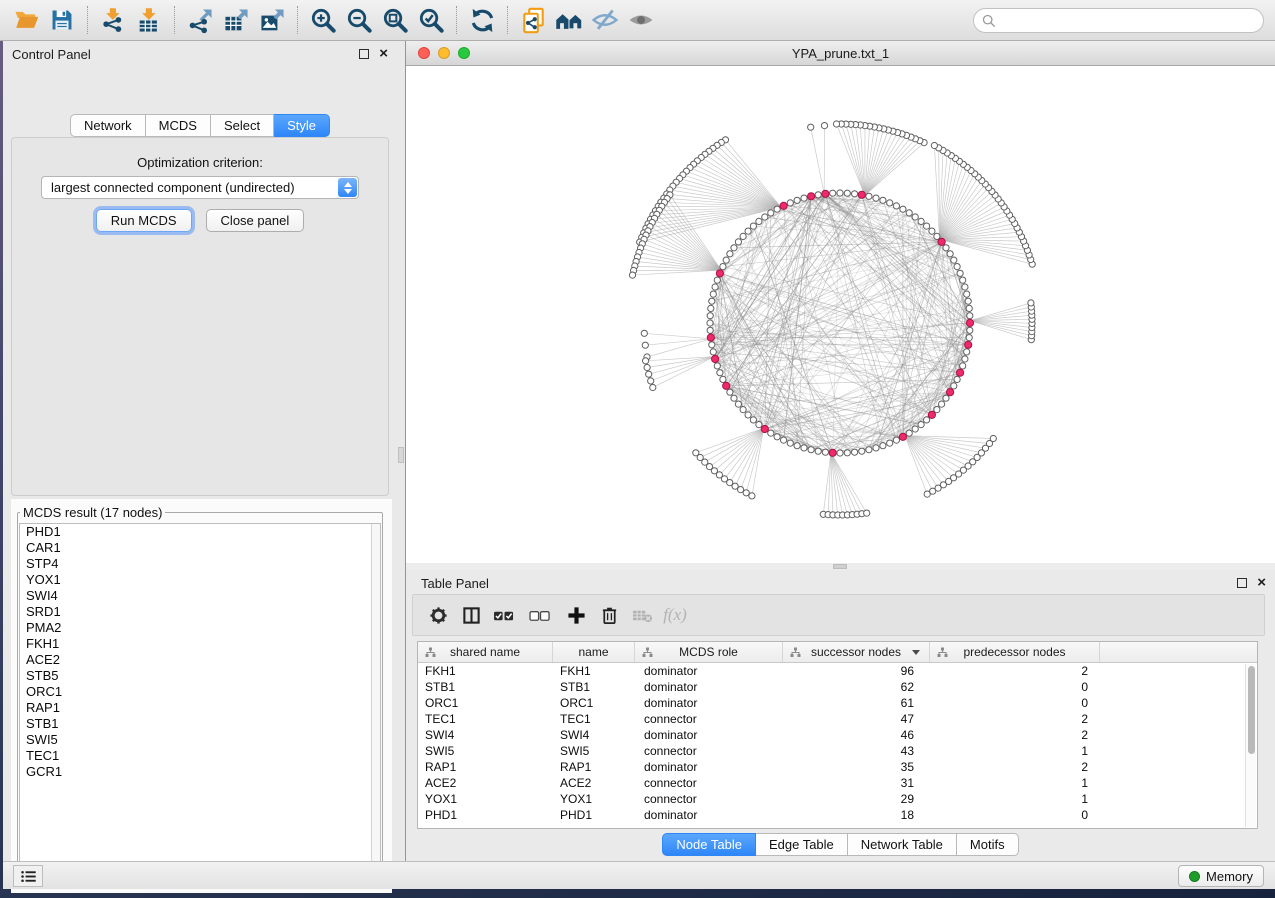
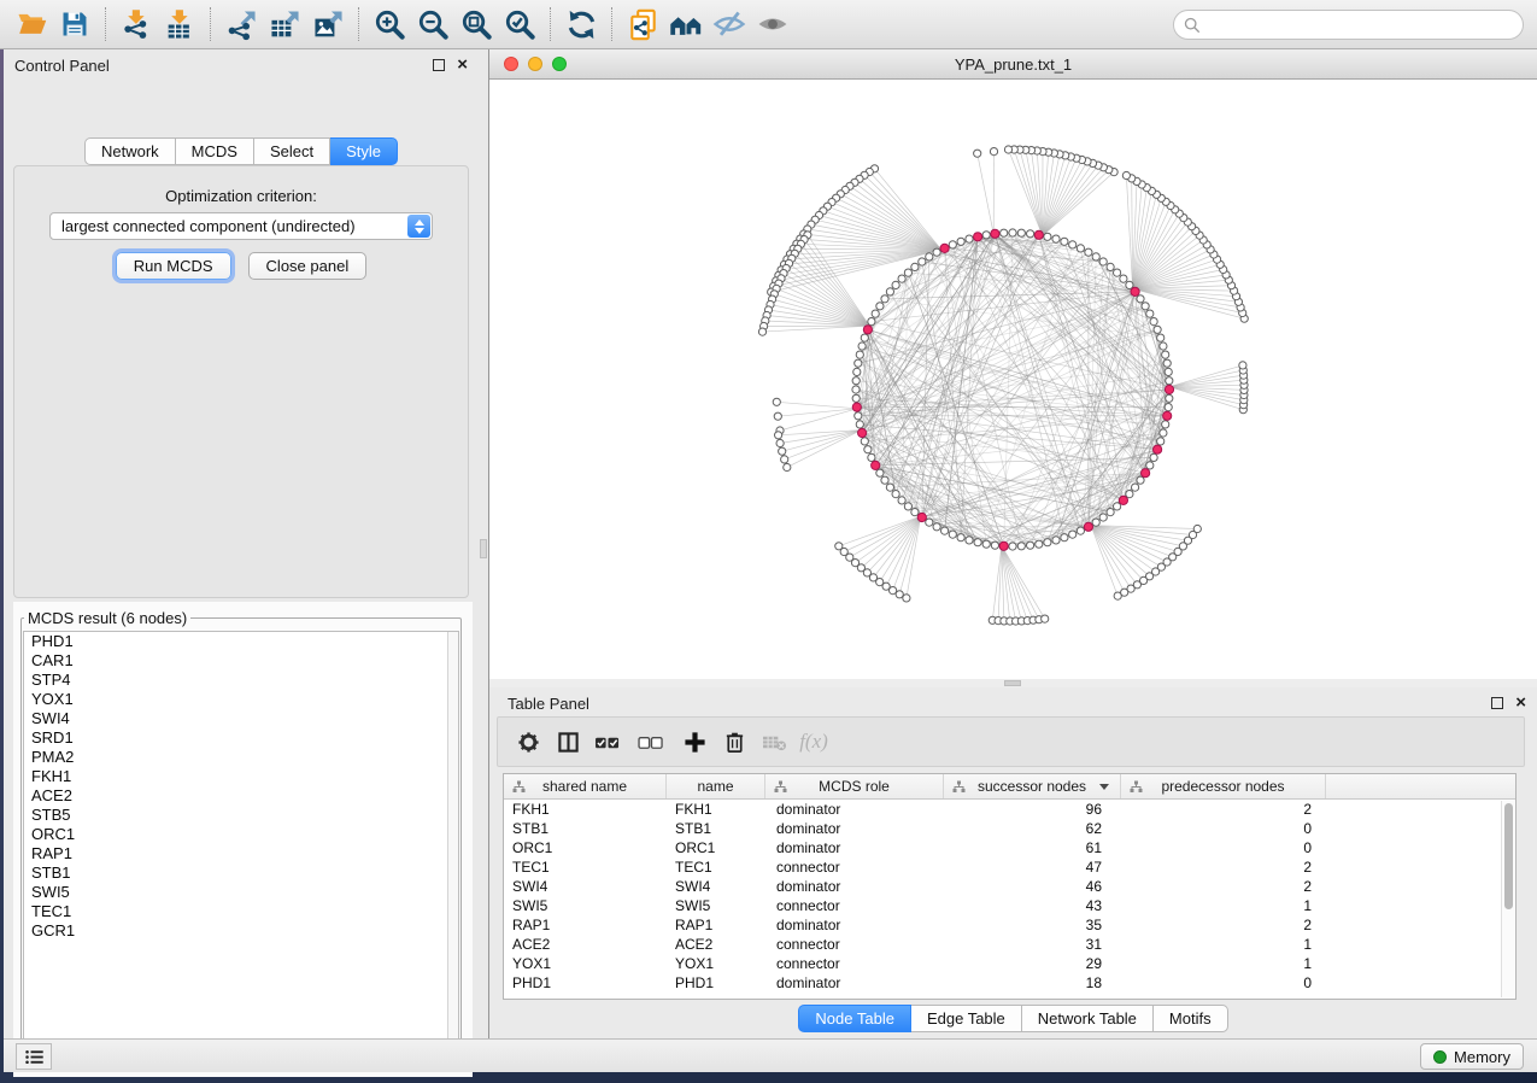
  Control Panel
  ×
  Network
  MCDS
  Select
  Style
  Optimization criterion:
  largest connected component (undirected)
  Run MCDS
  Close panel
- MCDS result (17 nodes)
+ MCDS result (6 nodes)
  PHD1
  CAR1
  STP4
  YOX1
  SWI4
  SRD1
  PMA2
  FKH1
  ACE2
  STB5
  ORC1
  RAP1
  STB1
  SWI5
  TEC1
  GCR1
  YPA_prune.txt_1
  Table Panel
  ×
  f(x)
  shared name
  name
  MCDS role
  successor nodes
  predecessor nodes
  FKH1
  FKH1
  dominator
  96
  2
  STB1
  STB1
  dominator
  62
  0
  ORC1
  ORC1
  dominator
  61
  0
  TEC1
  TEC1
  connector
  47
  2
  SWI4
  SWI4
  dominator
  46
  2
  SWI5
  SWI5
  connector
  43
  1
  RAP1
  RAP1
  dominator
  35
  2
  ACE2
  ACE2
  connector
  31
  1
  YOX1
  YOX1
  connector
  29
  1
  PHD1
  PHD1
  dominator
  18
  0
  Node Table
  Edge Table
  Network Table
  Motifs
  Memory
